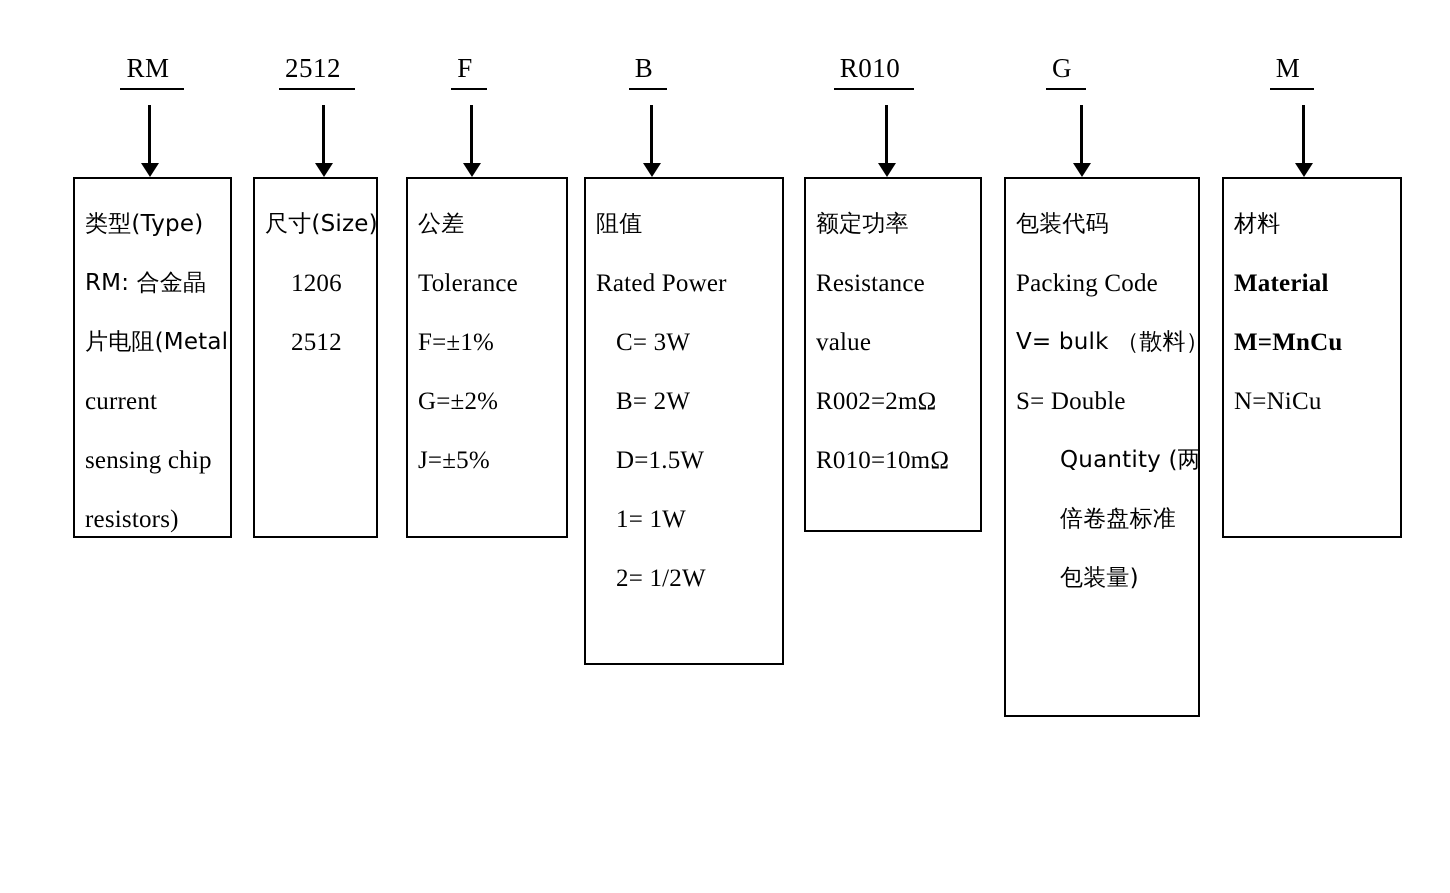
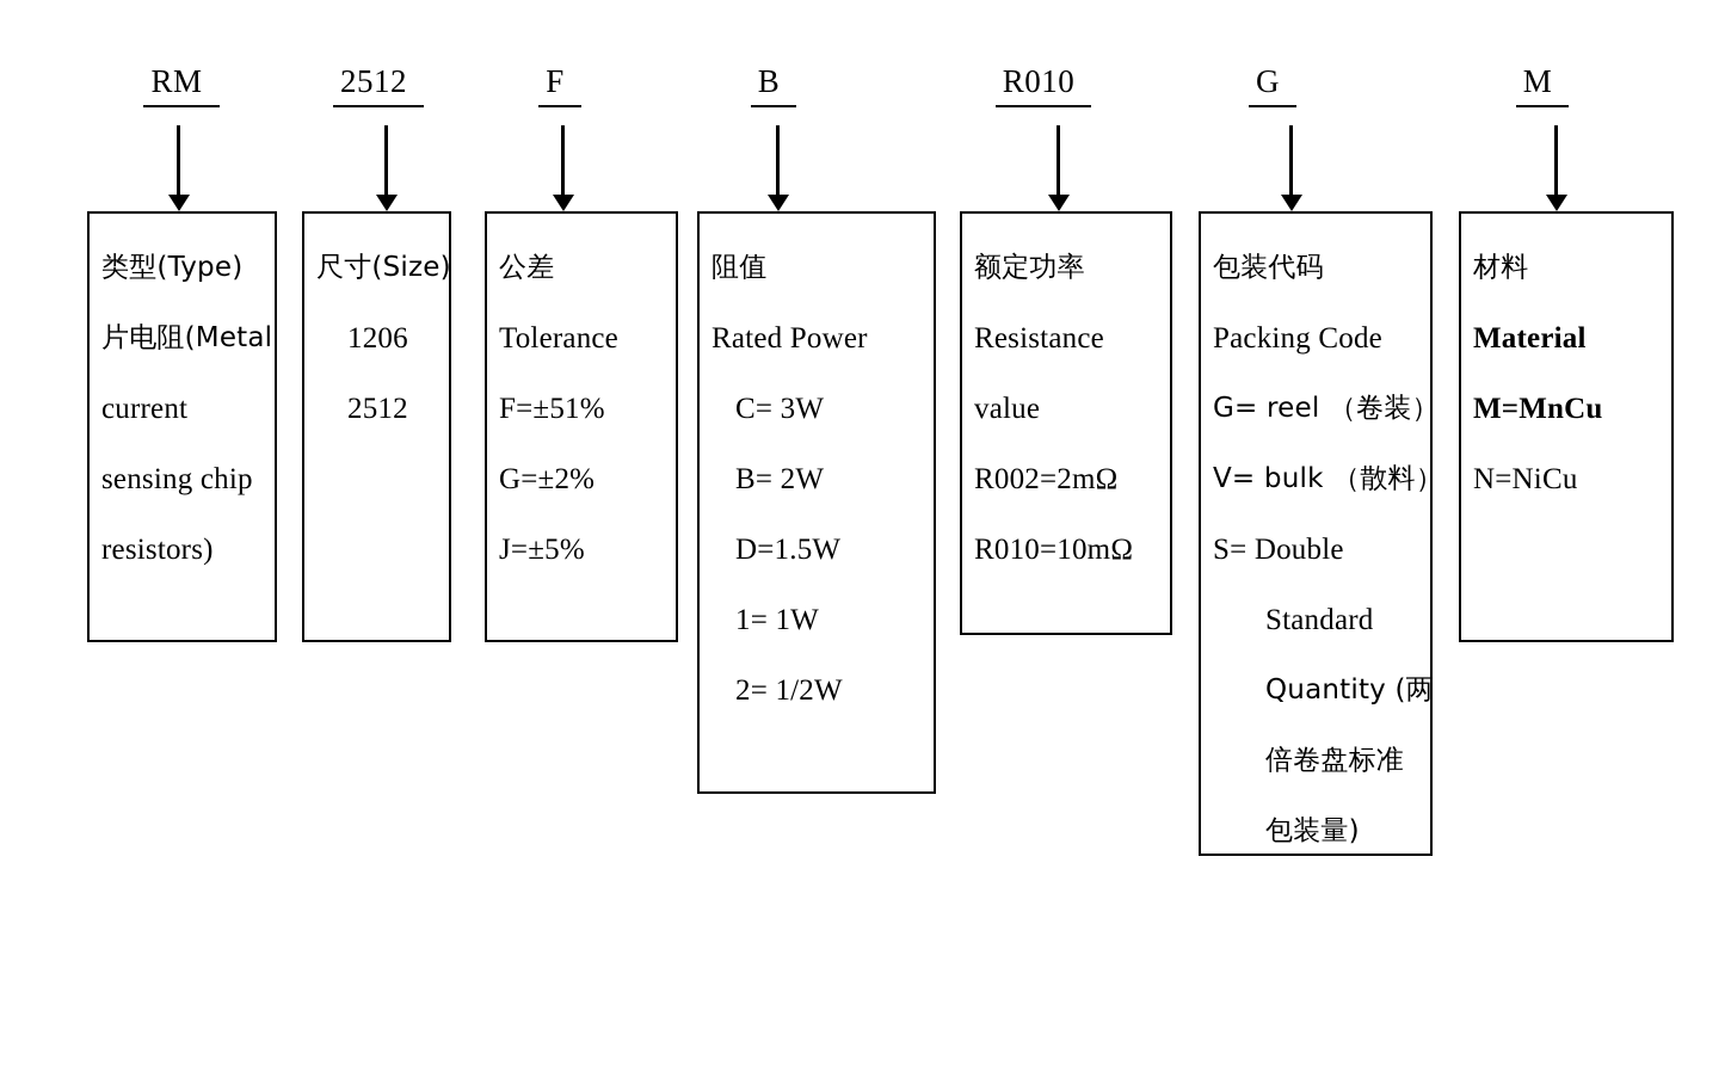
  RM
  类型(Type)
- RM: 合金晶
  片电阻(Metal
  current
  sensing chip
  resistors)
  2512
  尺寸(Size)
  1206
  2512
  F
  公差
  Tolerance
- F=±1%
+ F=±51%
  G=±2%
  J=±5%
  B
  阻值
  Rated Power
  C= 3W
  B= 2W
  D=1.5W
  1= 1W
  2= 1/2W
  R010
  额定功率
  Resistance
  value
  R002=2mΩ
  R010=10mΩ
  G
  包装代码
  Packing Code
+ G= reel （卷装）
  V= bulk （散料）
  S= Double
+ Standard
  Quantity (两
  倍卷盘标准
  包装量)
  M
  材料
  Material
  M=MnCu
  N=NiCu
